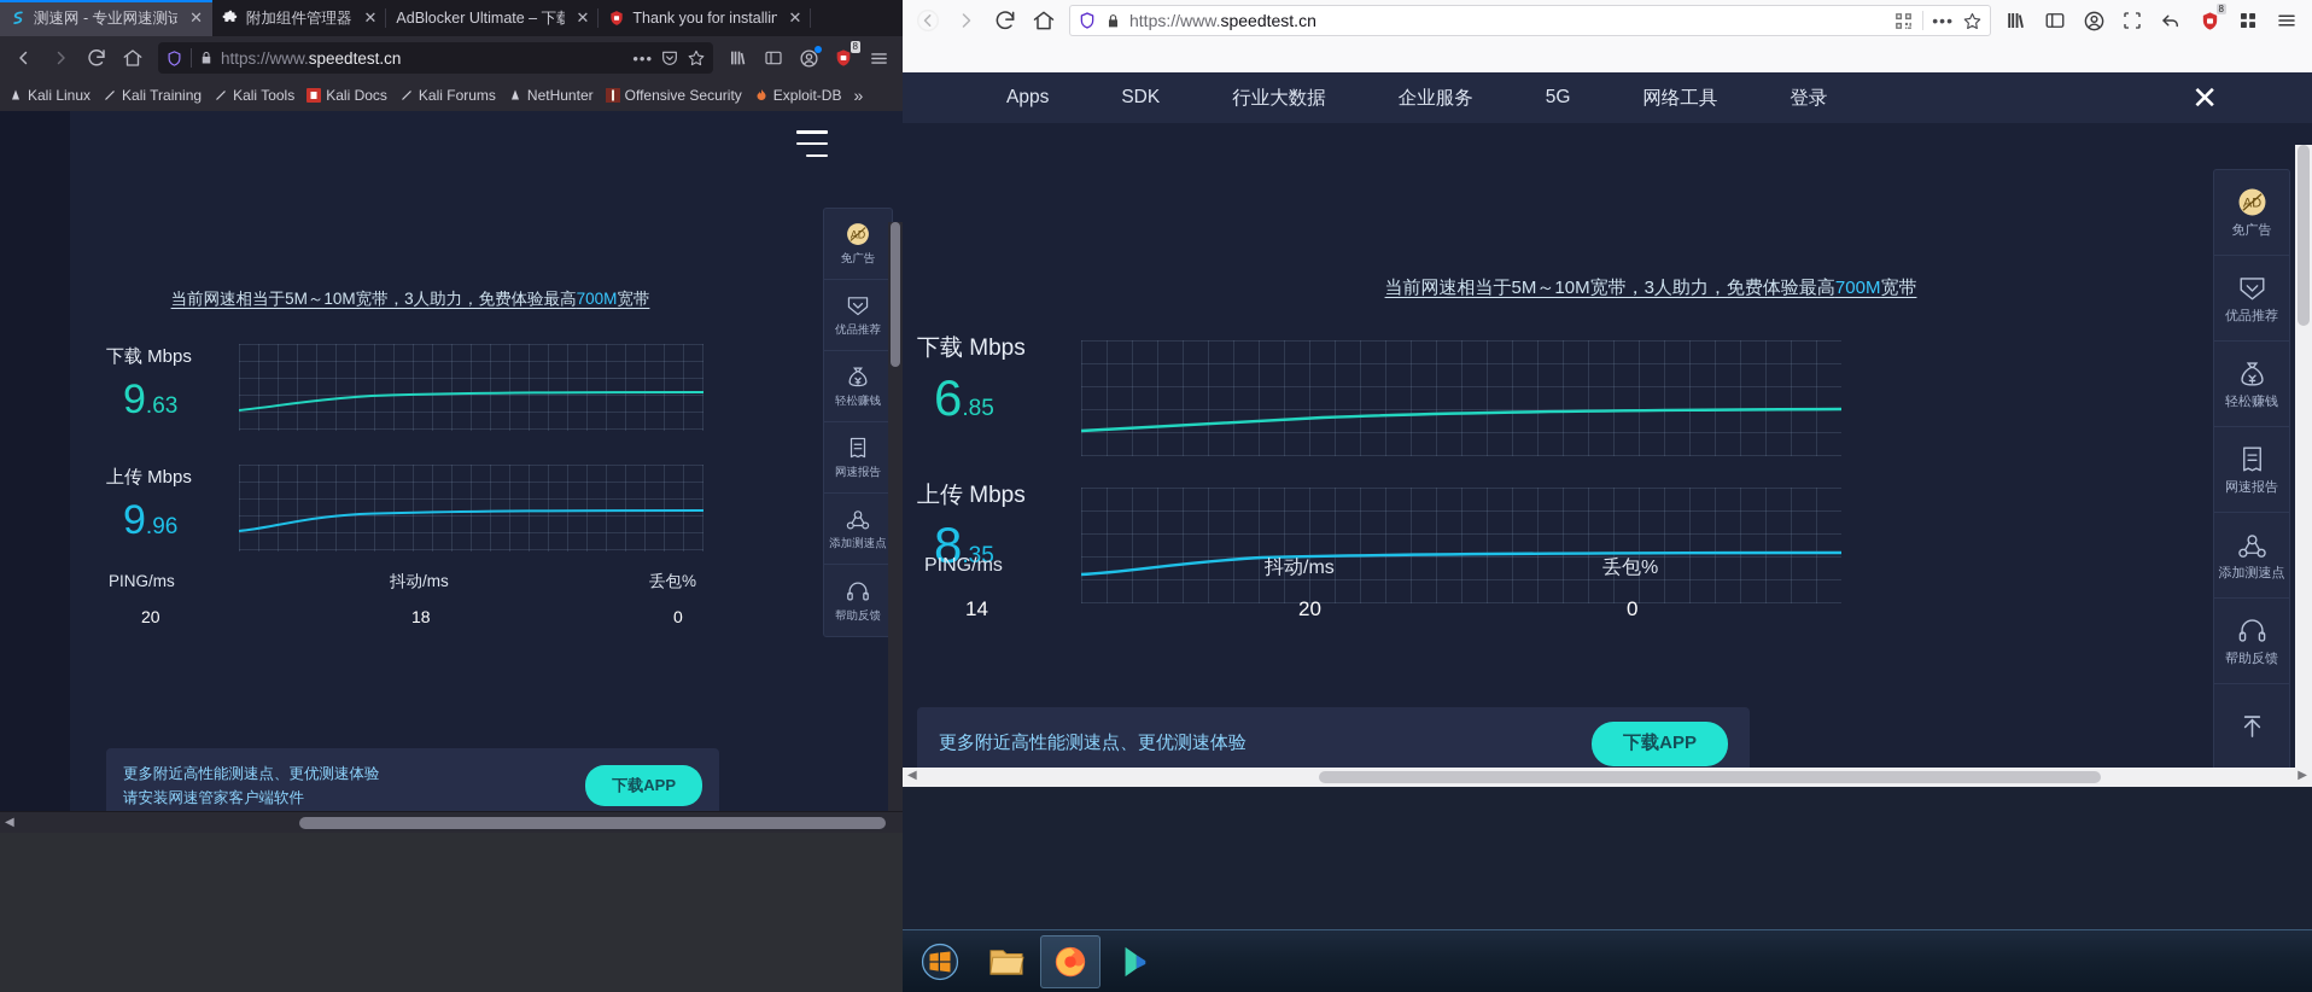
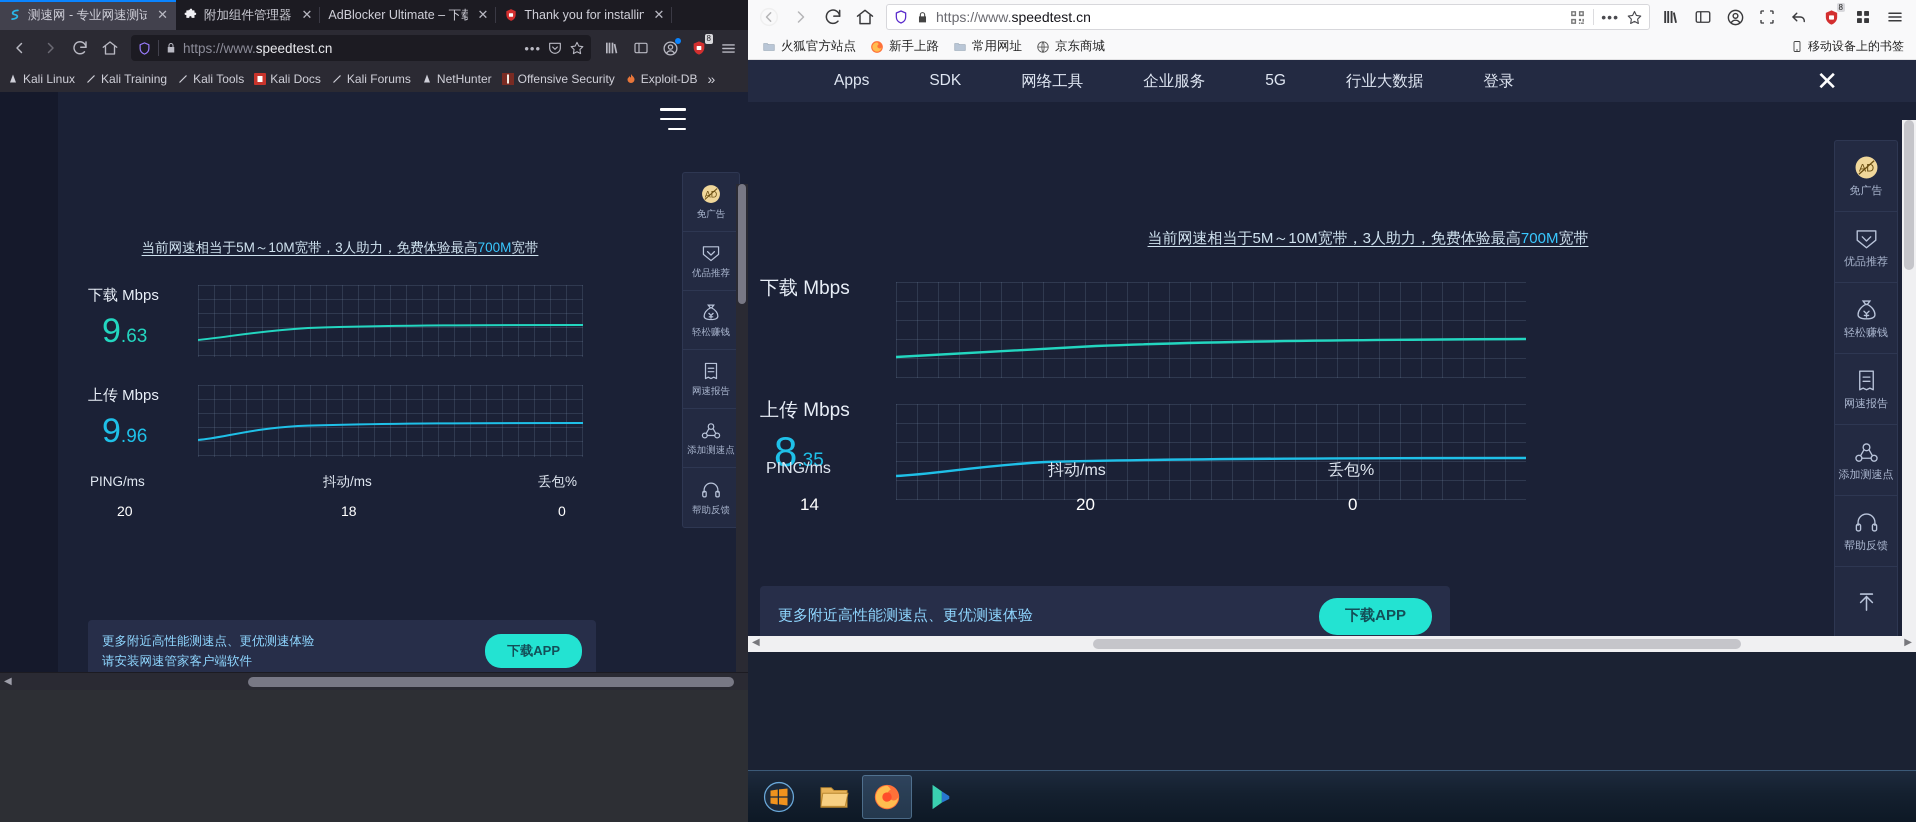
  https://www.speedtest.cn
  •••
  8
+ 火狐官方站点
+ 新手上路
+ 常用网址
+ 京东商城
+ 移动设备上的书签
  Apps
  SDK
- 行业大数据
+ 网络工具
  企业服务
  5G
- 网络工具
+ 行业大数据
  登录
  ✕
  当前网速相当于5M～10M宽带，3人助力，免费体验最高700M宽带
  下载 Mbps
- 6.85
  上传 Mbps
  8.35
  PING/ms
  抖动/ms
  丢包%
  14
  20
  0
  更多附近高性能测速点、更优测速体验
  下载APP
  AD
  免广告
  优品推荐
  轻松赚钱
  网速报告
  添加测速点
  帮助反馈
  ◀
  ▶
  测速网 - 专业网速测试
  ✕
  附加组件管理器
  ✕
  AdBlocker Ultimate – 下载
  ✕
  Thank you for installin
  ✕
  https://www.speedtest.cn
  •••
  8
  Kali Linux
  Kali Training
  Kali Tools
  Kali Docs
  Kali Forums
  NetHunter
  Offensive Security
  Exploit-DB
  »
  当前网速相当于5M～10M宽带，3人助力，免费体验最高700M宽带
  下载 Mbps
  9.63
  上传 Mbps
  9.96
  PING/ms
  抖动/ms
  丢包%
  20
  18
  0
  更多附近高性能测速点、更优测速体验
  请安装网速管家客户端软件
  下载APP
  AD
  免广告
  优品推荐
  轻松赚钱
  网速报告
  添加测速点
  帮助反馈
  ◀
